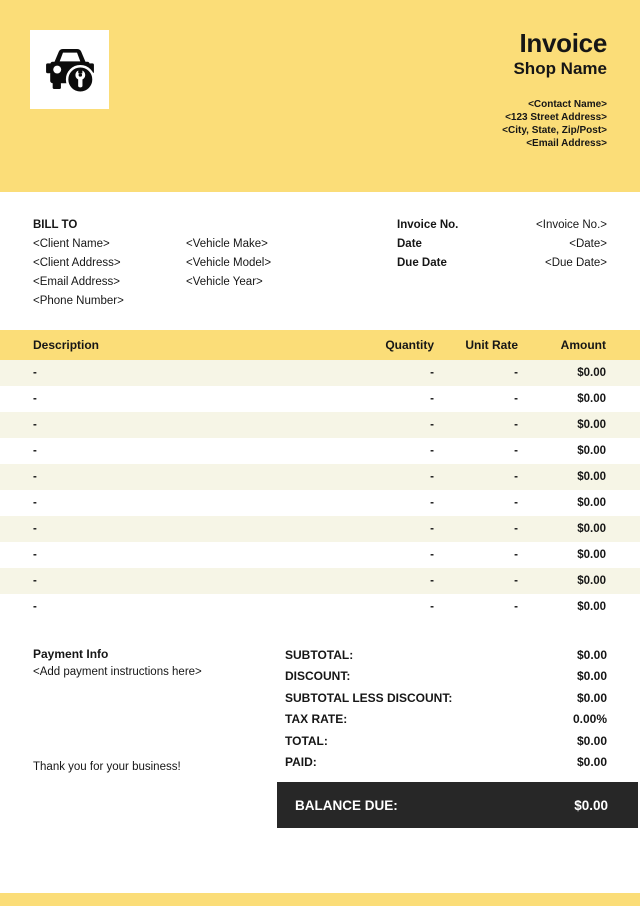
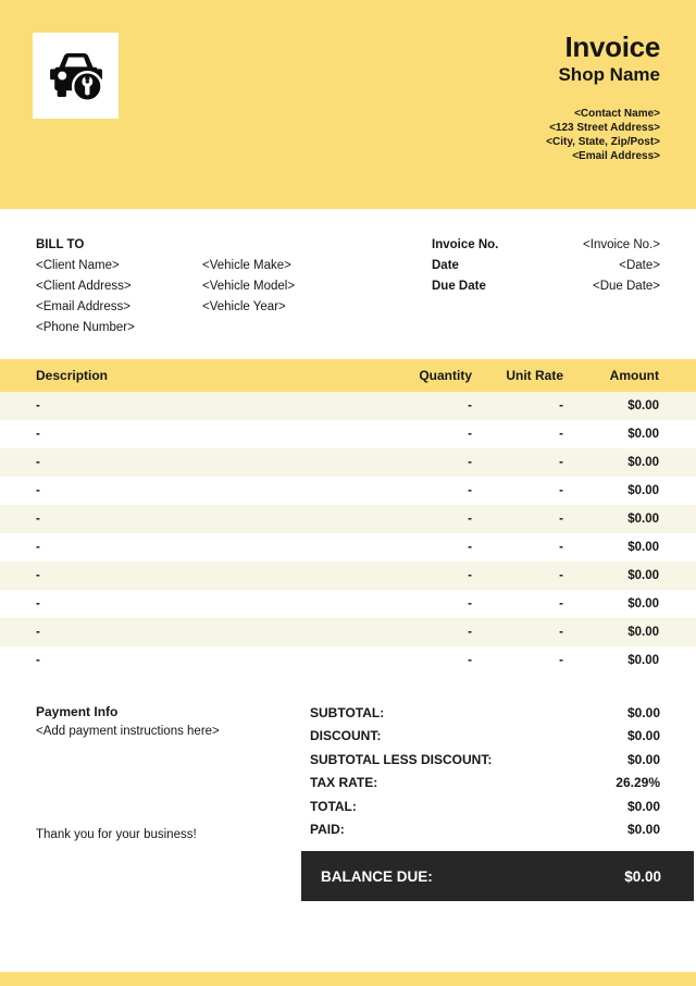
  Invoice
  Shop Name
  <Contact Name>
  <123 Street Address>
  <City, State, Zip/Post>
  <Email Address>
  BILL TO
  <Client Name>
  <Client Address>
  <Email Address>
  <Phone Number>
  <Vehicle Make>
  <Vehicle Model>
  <Vehicle Year>
  Invoice No.
  <Invoice No.>
  Date
  <Date>
  Due Date
  <Due Date>
  Description	Quantity	Unit Rate	Amount
  -	-	-	$0.00
  -	-	-	$0.00
  -	-	-	$0.00
  -	-	-	$0.00
  -	-	-	$0.00
  -	-	-	$0.00
  -	-	-	$0.00
  -	-	-	$0.00
  -	-	-	$0.00
  -	-	-	$0.00
  Payment Info
  <Add payment instructions here>
  Thank you for your business!
  SUBTOTAL:
  $0.00
  DISCOUNT:
  $0.00
  SUBTOTAL LESS DISCOUNT:
  $0.00
  TAX RATE:
- 0.00%
+ 26.29%
  TOTAL:
  $0.00
  PAID:
  $0.00
  BALANCE DUE:
  $0.00
